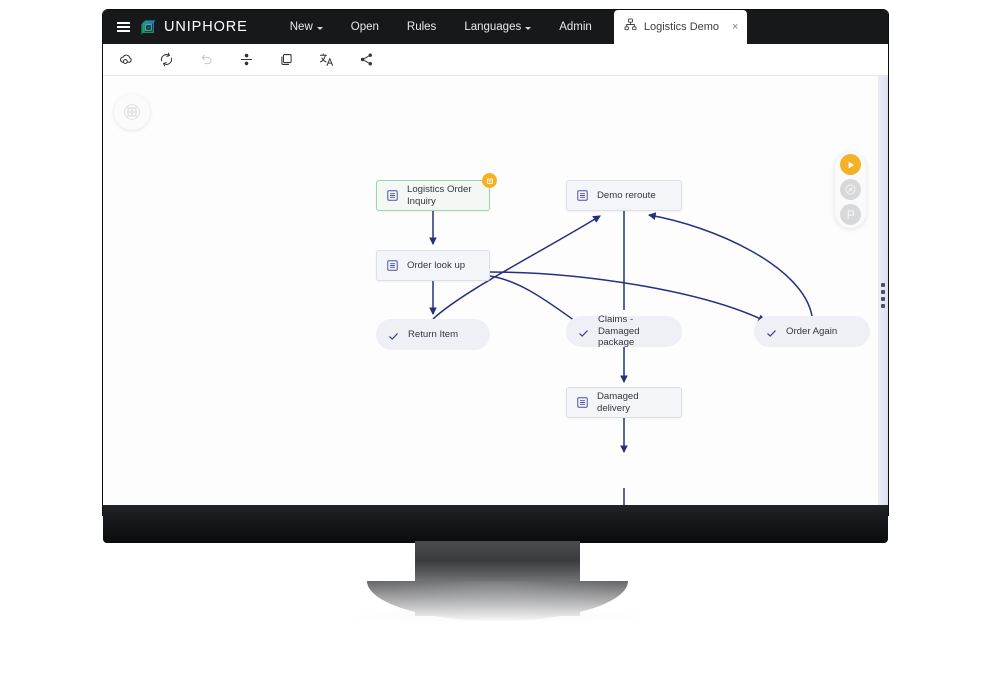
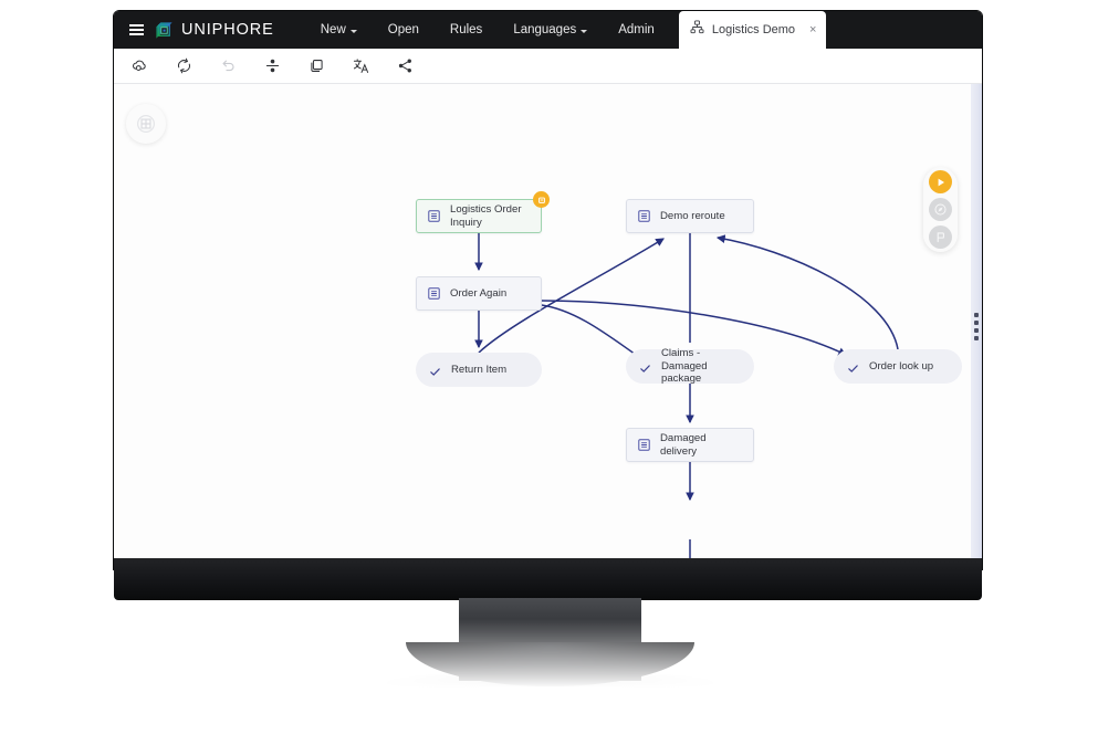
  UNIPHORE
  New
  Open
  Rules
  Languages
  Admin
  Logistics Demo
  ×
  Logistics Order
  Inquiry
  Demo reroute
- Order look up
+ Order Again
  Return Item
  Claims - Damaged
  package
- Order Again
+ Order look up
  Damaged delivery
